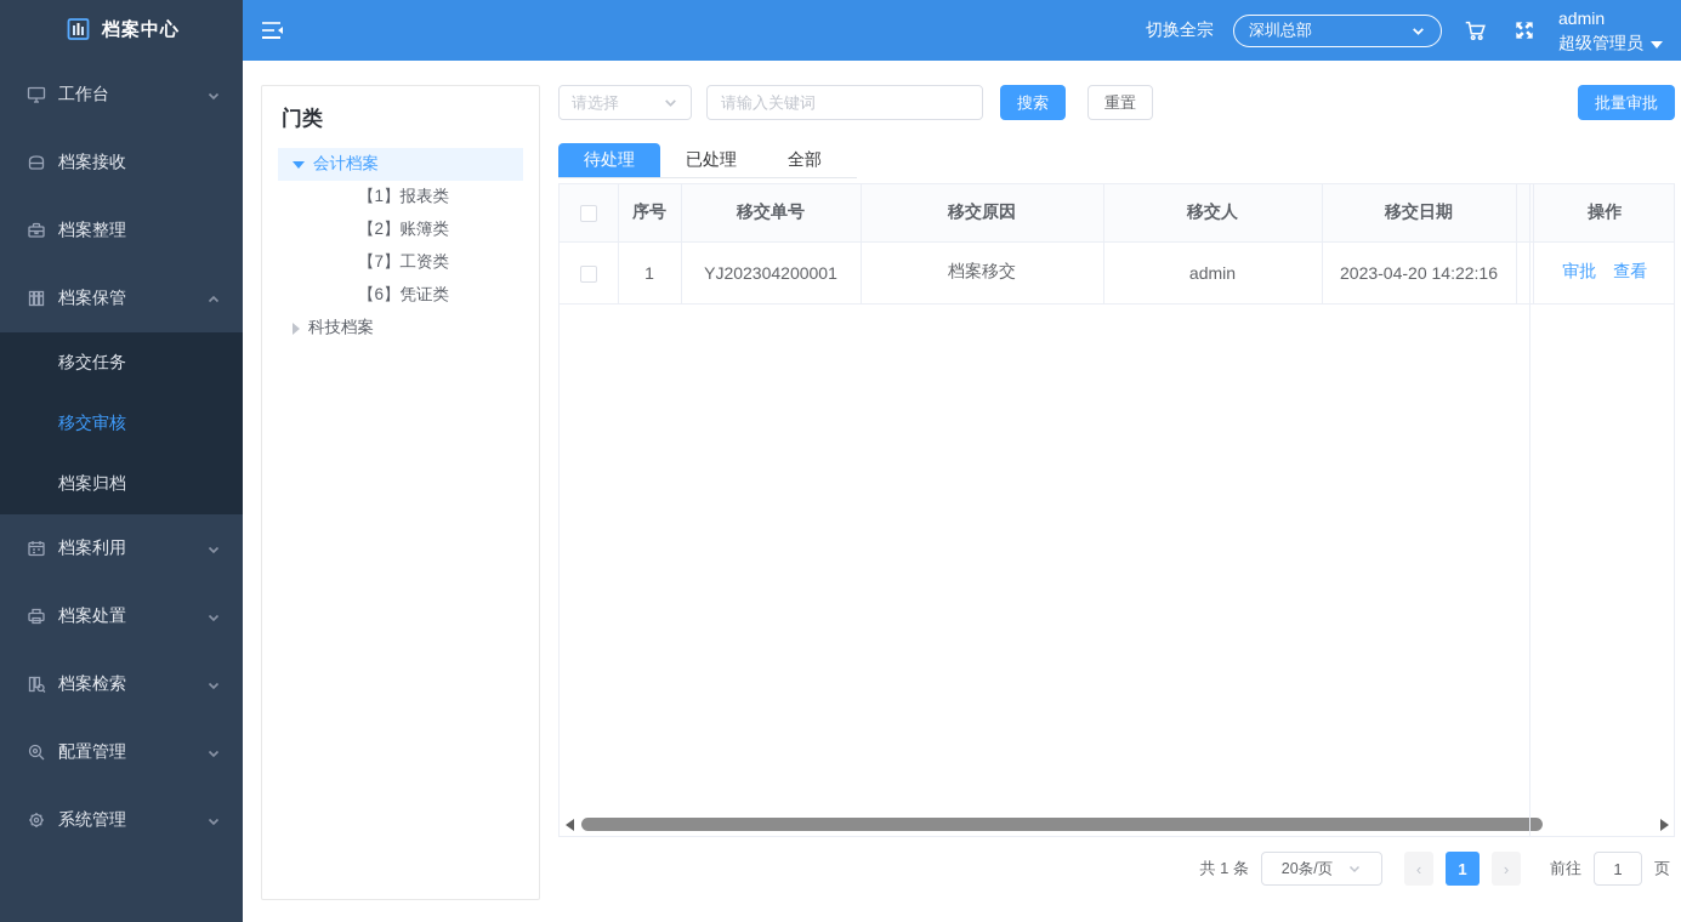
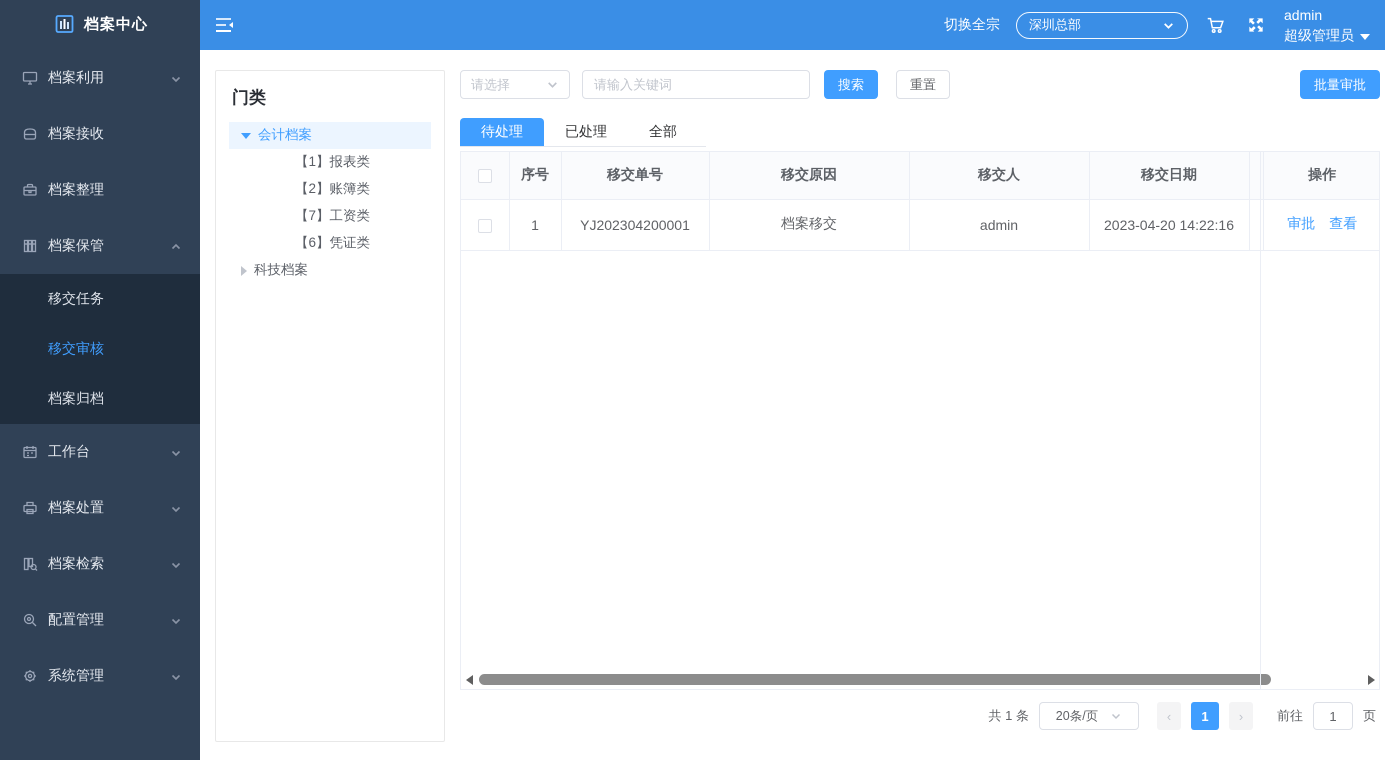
  档案中心
- 工作台
+ 档案利用
  档案接收
  档案整理
  档案保管
  移交任务
  移交审核
  档案归档
- 档案利用
+ 工作台
  档案处置
  档案检索
  配置管理
  系统管理
  切换全宗
  深圳总部
  admin
  超级管理员
  门类
  会计档案
  【1】报表类
  【2】账簿类
  【7】工资类
  【6】凭证类
  科技档案
  请选择
  请输入关键词
  搜索
  重置
  批量审批
  待处理
  已处理
  全部
  	序号	移交单号	移交原因	移交人	移交日期		操作
  	1	YJ202304200001	档案移交	admin	2023-04-20 14:22:16		审批 查看
  共 1 条
  20条/页
  ‹
  1
  ›
  前往
  1
  页
